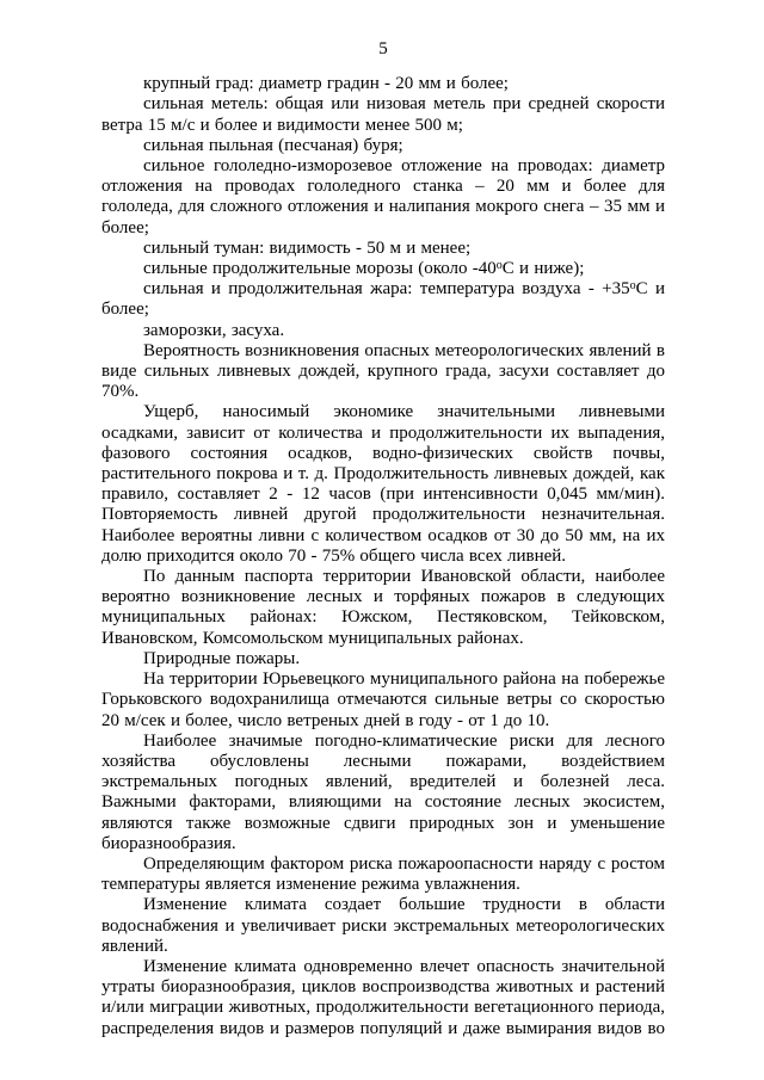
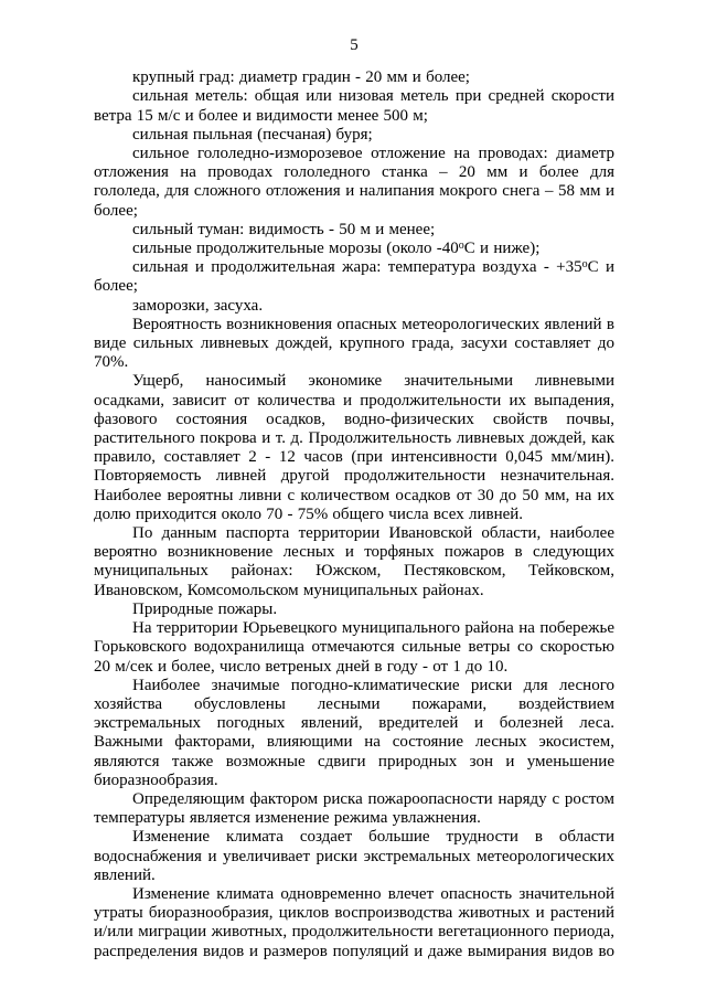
  5
  крупный град: диаметр градин - 20 мм и более;
  сильная метель: общая или низовая метель при средней скорости ветра 15 м/с и более и видимости менее 500 м;
  сильная пыльная (песчаная) буря;
- сильное гололедно-изморозевое отложение на проводах: диаметр отложения на проводах гололедного станка – 20 мм и более для гололеда, для сложного отложения и налипания мокрого снега – 35 мм и более;
+ сильное гололедно-изморозевое отложение на проводах: диаметр отложения на проводах гололедного станка – 20 мм и более для гололеда, для сложного отложения и налипания мокрого снега – 58 мм и более;
  сильный туман: видимость - 50 м и менее;
  сильные продолжительные морозы (около -40оС и ниже);
  сильная и продолжительная жара: температура воздуха - +35оС и более;
  заморозки, засуха.
  Вероятность возникновения опасных метеорологических явлений в виде сильных ливневых дождей, крупного града, засухи составляет до 70%.
  Ущерб, наносимый экономике значительными ливневыми осадками, зависит от количества и продолжительности их выпадения, фазового состояния осадков, водно-физических свойств почвы, растительного покрова и т. д. Продолжительность ливневых дождей, как правило, составляет 2 - 12 часов (при интенсивности 0,045 мм/мин). Повторяемость ливней другой продолжительности незначительная. Наиболее вероятны ливни с количеством осадков от 30 до 50 мм, на их долю приходится около 70 - 75% общего числа всех ливней.
  По данным паспорта территории Ивановской области, наиболее вероятно возникновение лесных и торфяных пожаров в следующих муниципальных районах: Южском, Пестяковском, Тейковском, Ивановском, Комсомольском муниципальных районах.
  Природные пожары.
  На территории Юрьевецкого муниципального района на побережье Горьковского водохранилища отмечаются сильные ветры со скоростью 20 м/сек и более, число ветреных дней в году - от 1 до 10.
  Наиболее значимые погодно-климатические риски для лесного хозяйства обусловлены лесными пожарами, воздействием экстремальных погодных явлений, вредителей и болезней леса. Важными факторами, влияющими на состояние лесных экосистем, являются также возможные сдвиги природных зон и уменьшение биоразнообразия.
  Определяющим фактором риска пожароопасности наряду с ростом температуры является изменение режима увлажнения.
  Изменение климата создает большие трудности в области водоснабжения и увеличивает риски экстремальных метеорологических явлений.
  Изменение климата одновременно влечет опасность значительной утраты биоразнообразия, циклов воспроизводства животных и растений и/или миграции животных, продолжительности вегетационного периода, распределения видов и размеров популяций и даже вымирания видов во
